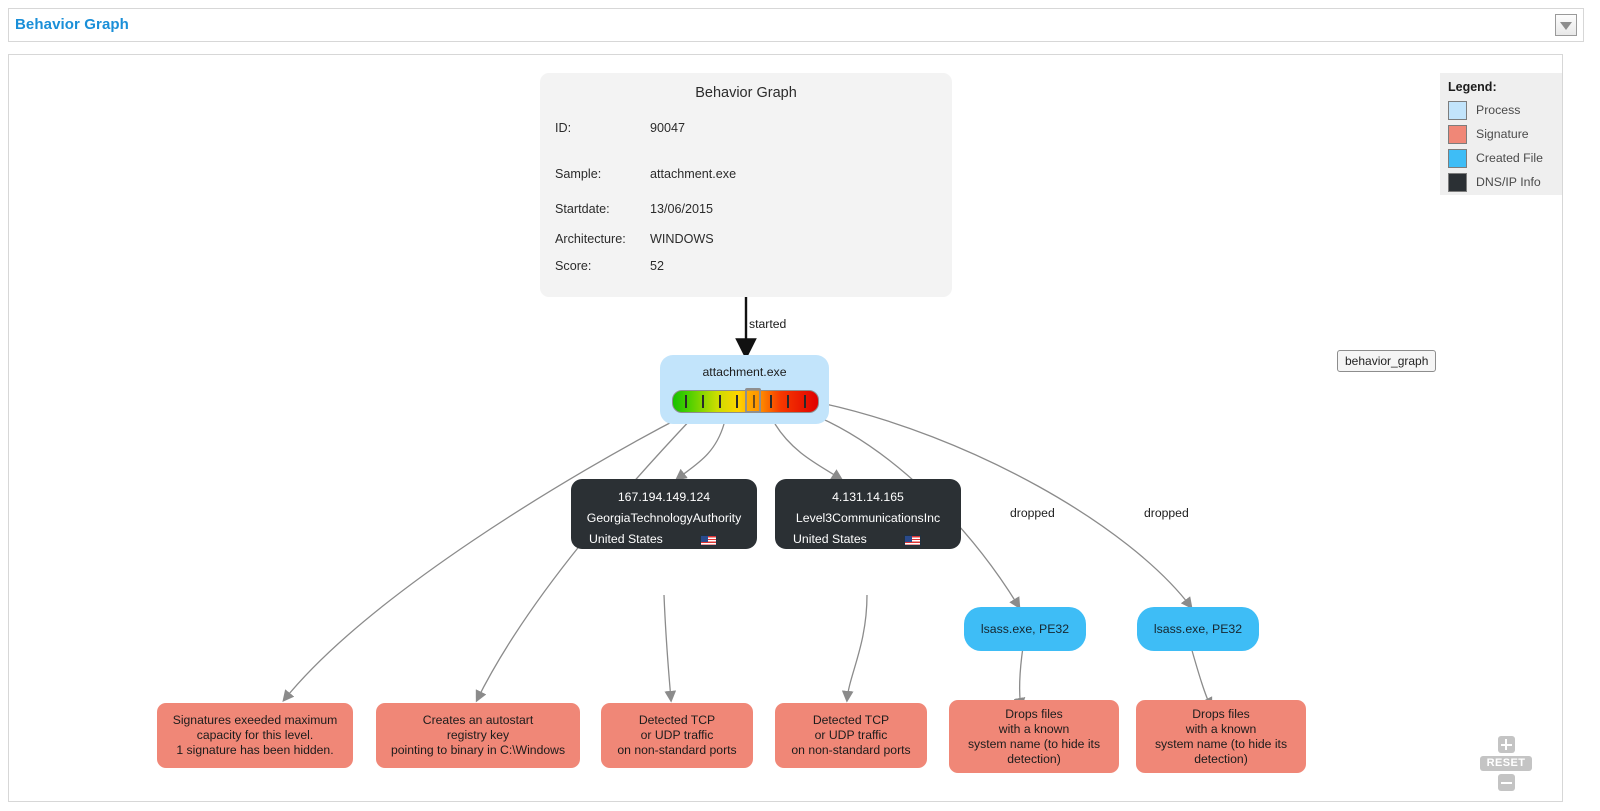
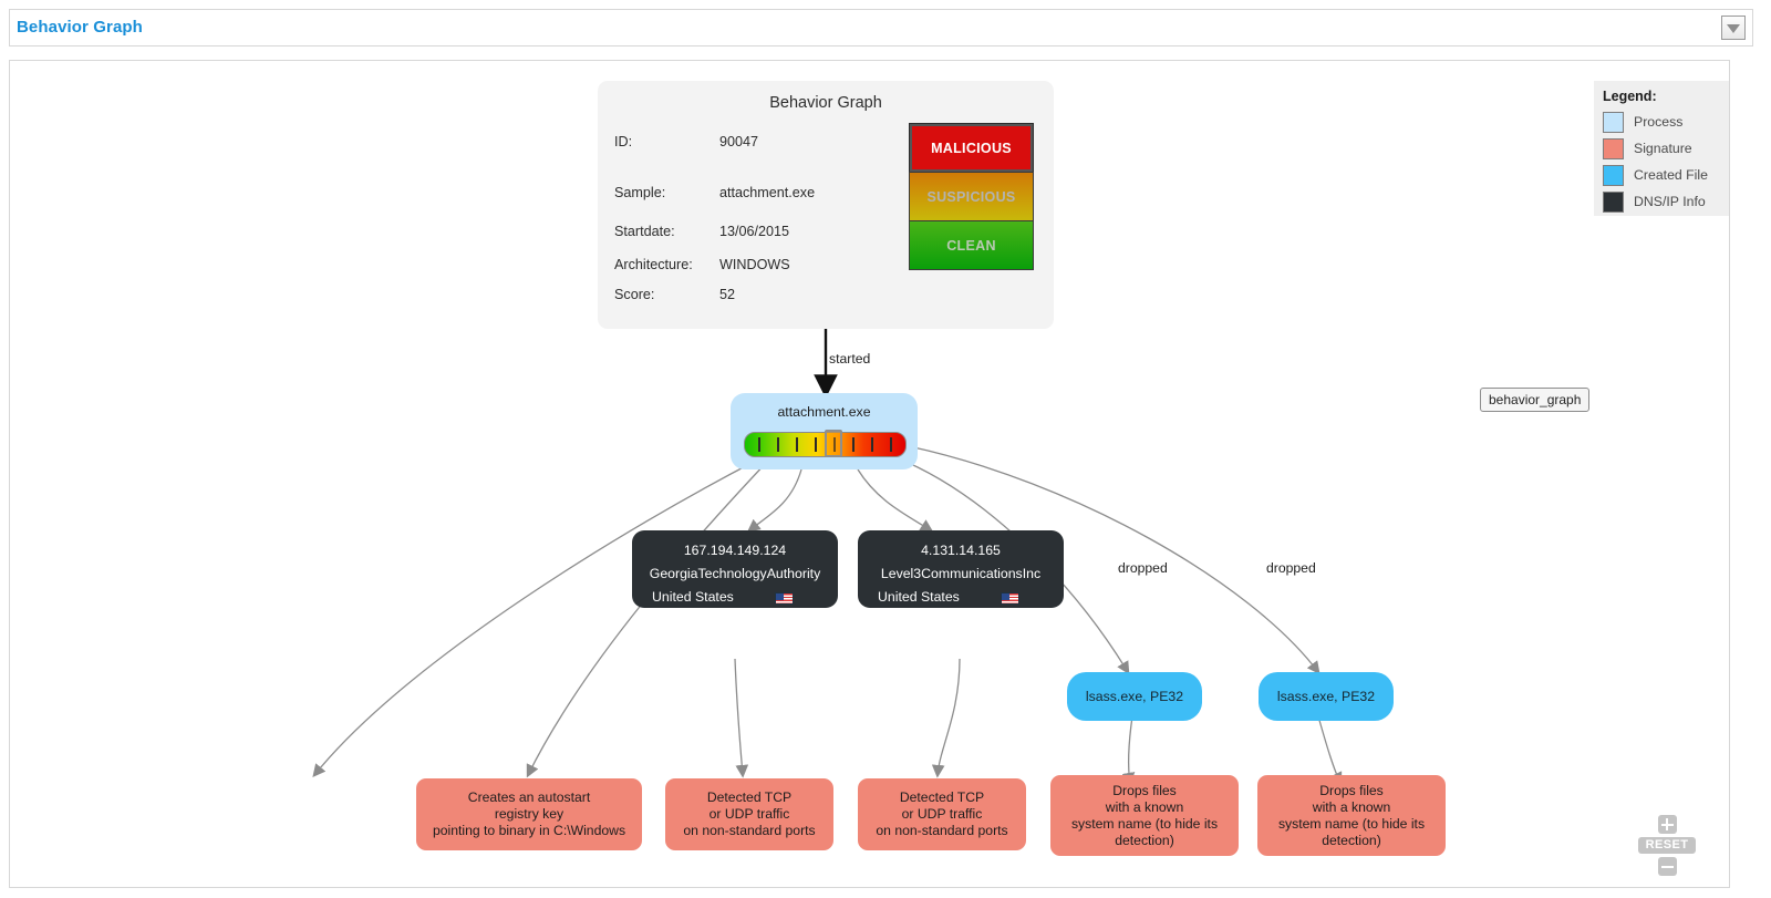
  Behavior Graph
  Behavior Graph
  ID:
  90047
  Sample:
  attachment.exe
  Startdate:
  13/06/2015
  Architecture:
  WINDOWS
  Score:
  52
+ MALICIOUS
+ SUSPICIOUS
+ CLEAN
  Legend:
  Process
  Signature
  Created File
  DNS/IP Info
  started
  dropped
  dropped
  attachment.exe
  167.194.149.124
  GeorgiaTechnologyAuthority
  United States
  4.131.14.165
  Level3CommunicationsInc
  United States
  lsass.exe, PE32
  lsass.exe, PE32
- Signatures exeeded maximum
- capacity for this level.
- 1 signature has been hidden.
  Creates an autostart
  registry key
  pointing to binary in C:\Windows
  Detected TCP
  or UDP traffic
  on non-standard ports
  Detected TCP
  or UDP traffic
  on non-standard ports
  Drops files
  with a known
  system name (to hide its
  detection)
  Drops files
  with a known
  system name (to hide its
  detection)
  behavior_graph
  RESET
